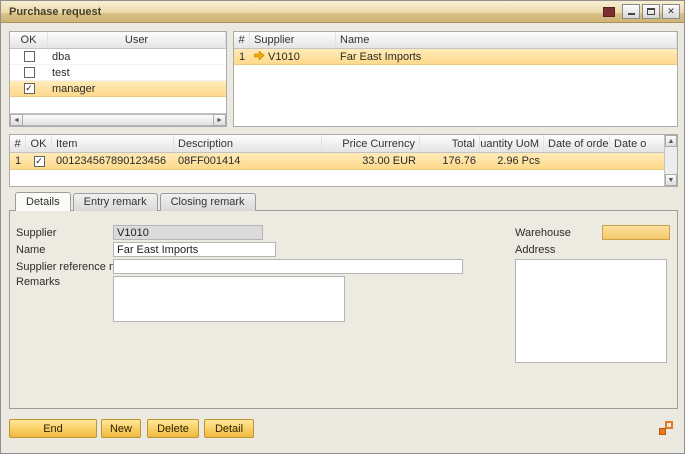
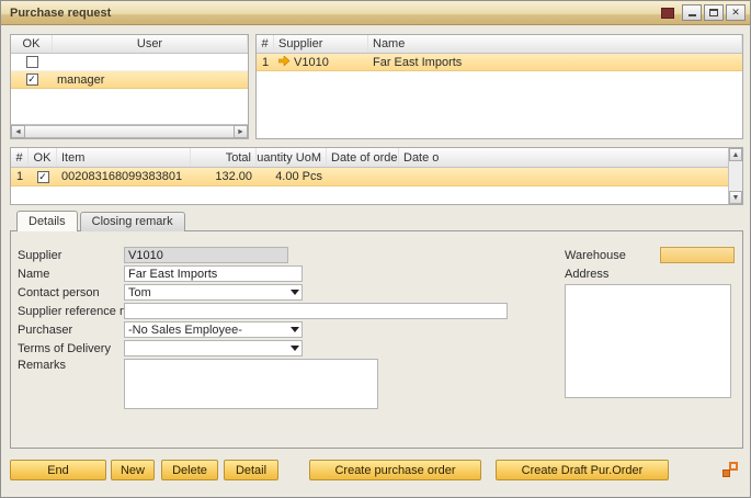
  Purchase request
  ✕
  OK
  User
- dba
- test
  ✓
  manager
  #
  Supplier
  Name
  1
  V1010
  Far East Imports
  #
  OK
  Item
- Description
- Price Currency
  Total
  uantity UoM
  Date of orde
  Date o
  1
  ✓
- 001234567890123456
+ 002083168099383801
- 08FF001414
- 33.00 EUR
- 176.76
+ 132.00
- 2.96 Pcs
+ 4.00 Pcs
  Details
- Entry remark
  Closing remark
  Supplier
  V1010
  Name
  Far East Imports
+ Contact person
+ Tom
  Supplier reference n
+ Purchaser
+ -No Sales Employee-
+ Terms of Delivery
  Remarks
  Warehouse
  Address
  End
  New
  Delete
  Detail
+ Create purchase order
+ Create Draft Pur.Order
